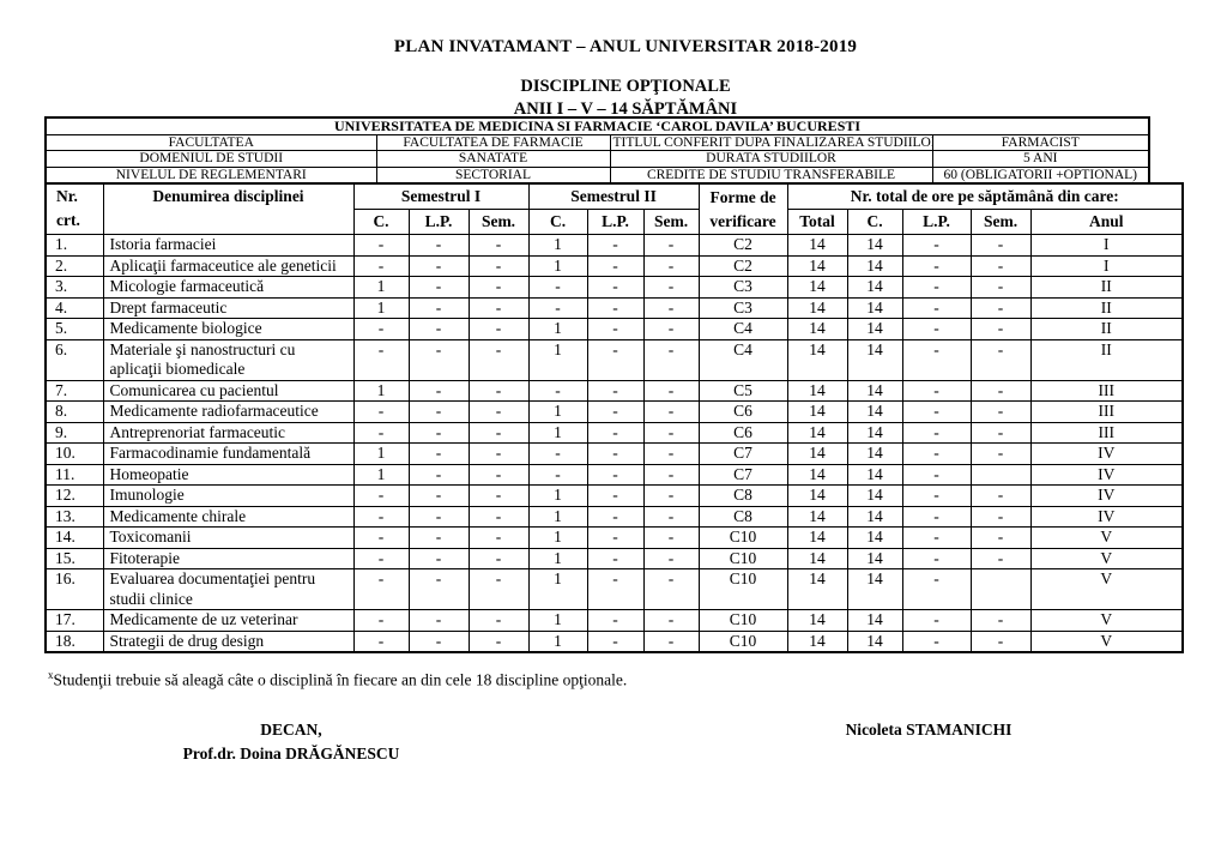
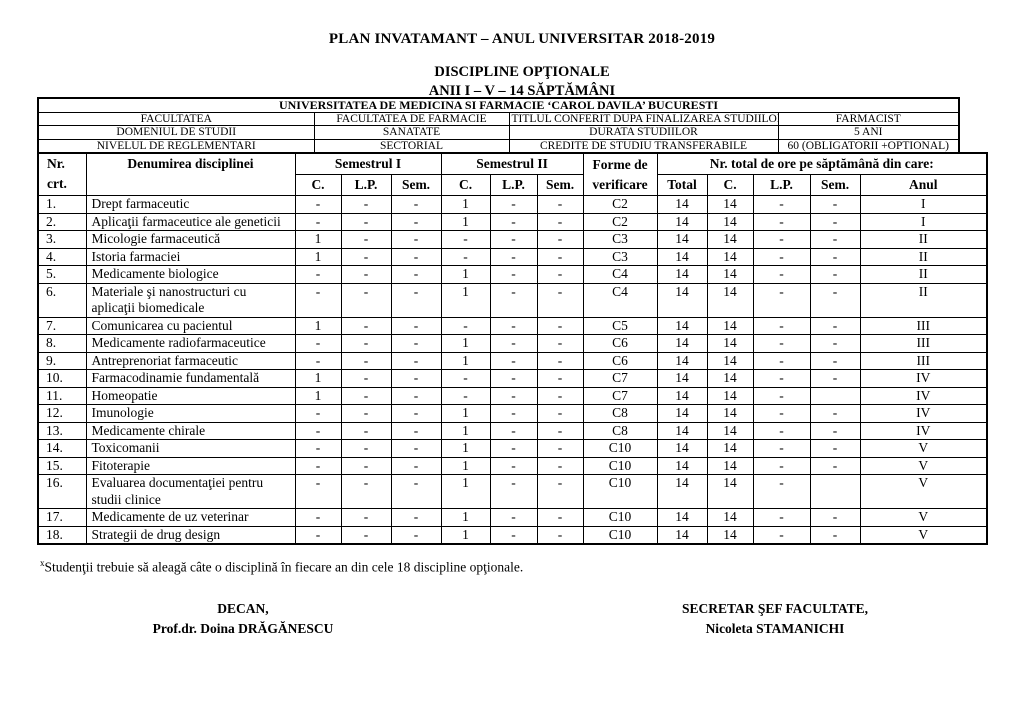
  PLAN INVATAMANT – ANUL UNIVERSITAR 2018-2019
  DISCIPLINE OPŢIONALE
  ANII I – V – 14 SĂPTĂMÂNI
  UNIVERSITATEA DE MEDICINA SI FARMACIE ‘CAROL DAVILA’ BUCURESTI
  FACULTATEA	FACULTATEA DE FARMACIE	TITLUL CONFERIT DUPA FINALIZAREA STUDIILO	FARMACIST
  DOMENIUL DE STUDII	SANATATE	DURATA STUDIILOR	5 ANI
  NIVELUL DE REGLEMENTARI	SECTORIAL	CREDITE DE STUDIU TRANSFERABILE	60 (OBLIGATORII +OPTIONAL)
  Nr. crt.	Denumirea disciplinei	Semestrul I	Semestrul II	Forme de verificare	Nr. total de ore pe săptămână din care:
  C.	L.P.	Sem.	C.	L.P.	Sem.	Total	C.	L.P.	Sem.	Anul
- 1.	Istoria farmaciei	-	-	-	1	-	-	C2	14	14	-	-	I
+ 1.	Drept farmaceutic	-	-	-	1	-	-	C2	14	14	-	-	I
  2.	Aplicaţii farmaceutice ale geneticii	-	-	-	1	-	-	C2	14	14	-	-	I
  3.	Micologie farmaceutică	1	-	-	-	-	-	C3	14	14	-	-	II
- 4.	Drept farmaceutic	1	-	-	-	-	-	C3	14	14	-	-	II
+ 4.	Istoria farmaciei	1	-	-	-	-	-	C3	14	14	-	-	II
  5.	Medicamente biologice	-	-	-	1	-	-	C4	14	14	-	-	II
  6.	Materiale şi nanostructuri cu aplicaţii biomedicale	-	-	-	1	-	-	C4	14	14	-	-	II
  7.	Comunicarea cu pacientul	1	-	-	-	-	-	C5	14	14	-	-	III
  8.	Medicamente radiofarmaceutice	-	-	-	1	-	-	C6	14	14	-	-	III
  9.	Antreprenoriat farmaceutic	-	-	-	1	-	-	C6	14	14	-	-	III
  10.	Farmacodinamie fundamentală	1	-	-	-	-	-	C7	14	14	-	-	IV
  11.	Homeopatie	1	-	-	-	-	-	C7	14	14	-		IV
  12.	Imunologie	-	-	-	1	-	-	C8	14	14	-	-	IV
  13.	Medicamente chirale	-	-	-	1	-	-	C8	14	14	-	-	IV
  14.	Toxicomanii	-	-	-	1	-	-	C10	14	14	-	-	V
  15.	Fitoterapie	-	-	-	1	-	-	C10	14	14	-	-	V
  16.	Evaluarea documentaţiei pentru studii clinice	-	-	-	1	-	-	C10	14	14	-		V
  17.	Medicamente de uz veterinar	-	-	-	1	-	-	C10	14	14	-	-	V
  18.	Strategii de drug design	-	-	-	1	-	-	C10	14	14	-	-	V
  xStudenţii trebuie să aleagă câte o disciplină în fiecare an din cele 18 discipline opţionale.
  DECAN,
  Prof.dr. Doina DRĂGĂNESCU
+ SECRETAR ŞEF FACULTATE,
  Nicoleta STAMANICHI
